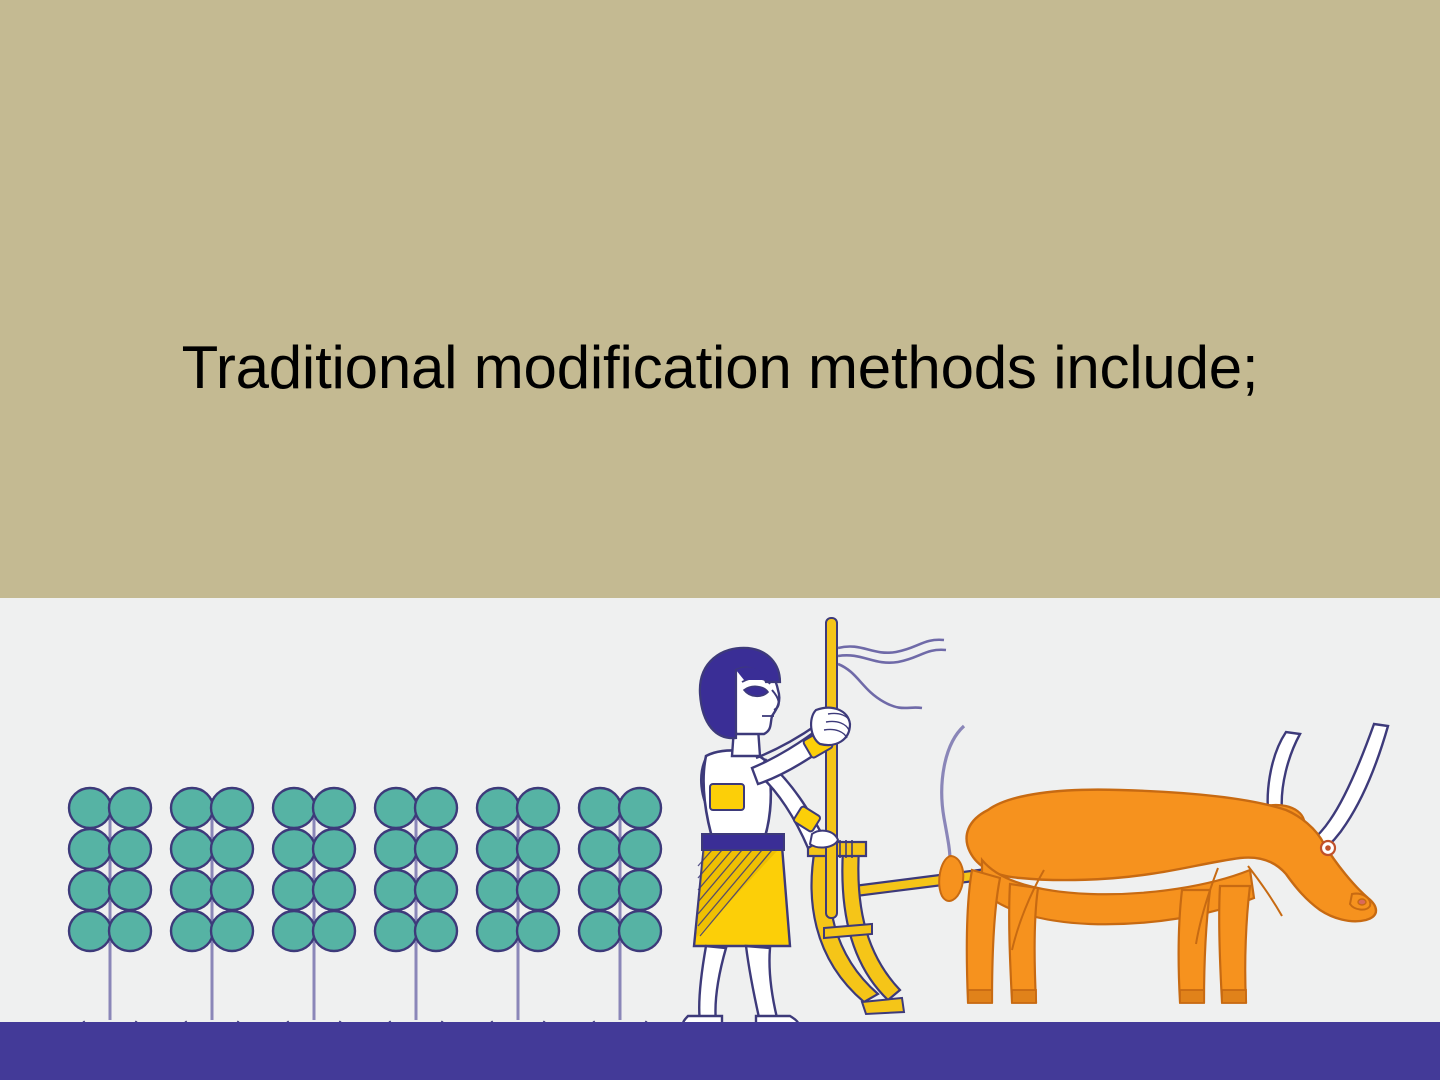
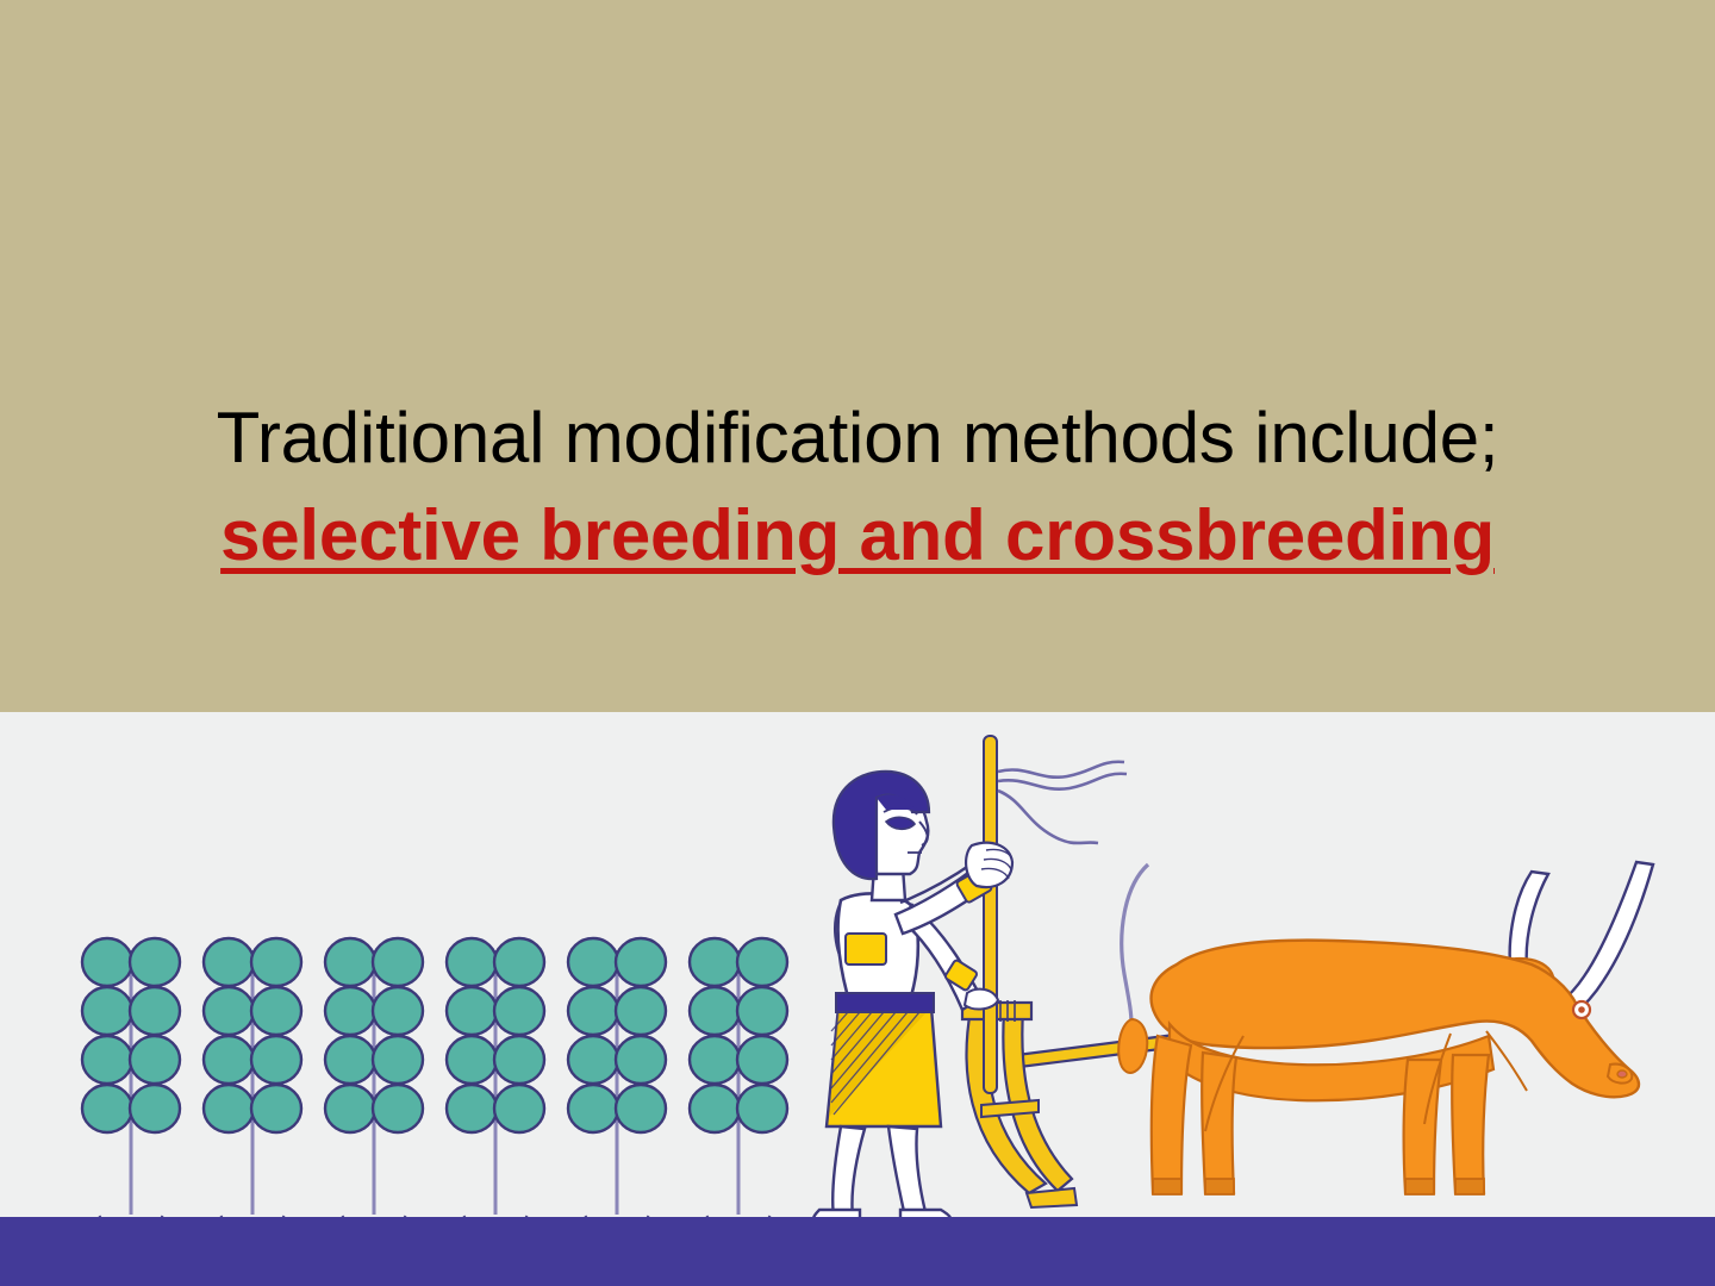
  Traditional modification methods include;
+ selective breeding and crossbreeding
